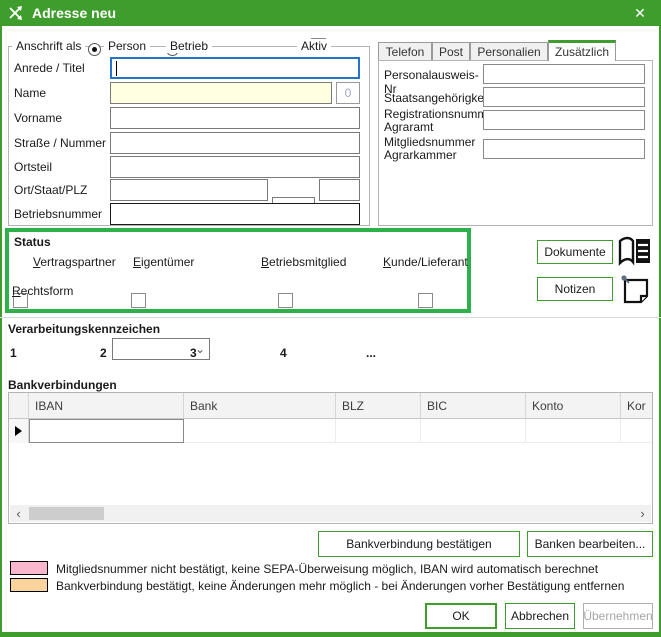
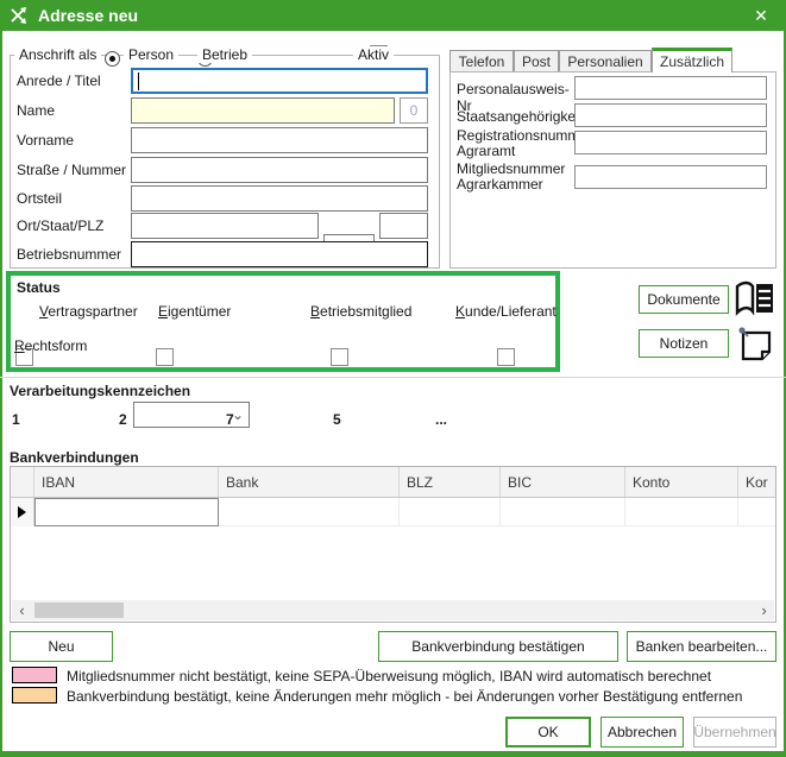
  Adresse neu
  ✕
  Anschrift als
  Person
  Betrieb
  Aktiv
  Anrede / Titel
  Name
  0
  Vorname
  Straße / Nummer
  Ortsteil
  Ort/Staat/PLZ
  Betriebsnummer
  Telefon
  Post
  Personalien
  Zusätzlich
  Personalausweis-Nr
  Staatsangehörigke
  Registrationsnum Agraramt
  Mitgliedsnummer Agrarkammer
  Status
  Vertragspartner
  Eigentümer
  Betriebsmitglied
  Kunde/Lieferant
  Rechtsform
  ⌄
  Dokumente
  Notizen
  Verarbeitungskennzeichen
  1
  2
- 3
+ 7
- 4
+ 5
  ...
  Bankverbindungen
  IBAN
  Bank
  BLZ
  BIC
  Konto
  Kor
  ‹
  ›
+ Neu
  Bankverbindung bestätigen
  Banken bearbeiten...
  Mitgliedsnummer nicht bestätigt, keine SEPA-Überweisung möglich, IBAN wird automatisch berechnet
  Bankverbindung bestätigt, keine Änderungen mehr möglich - bei Änderungen vorher Bestätigung entfernen
  OK
  Abbrechen
  Übernehmen
